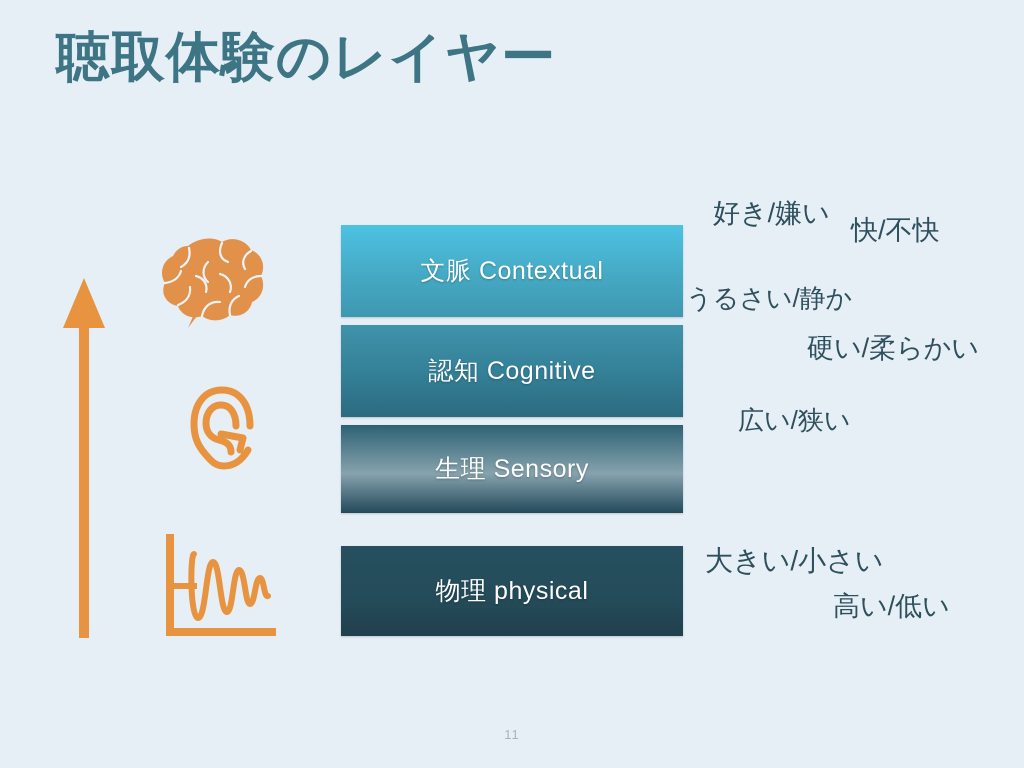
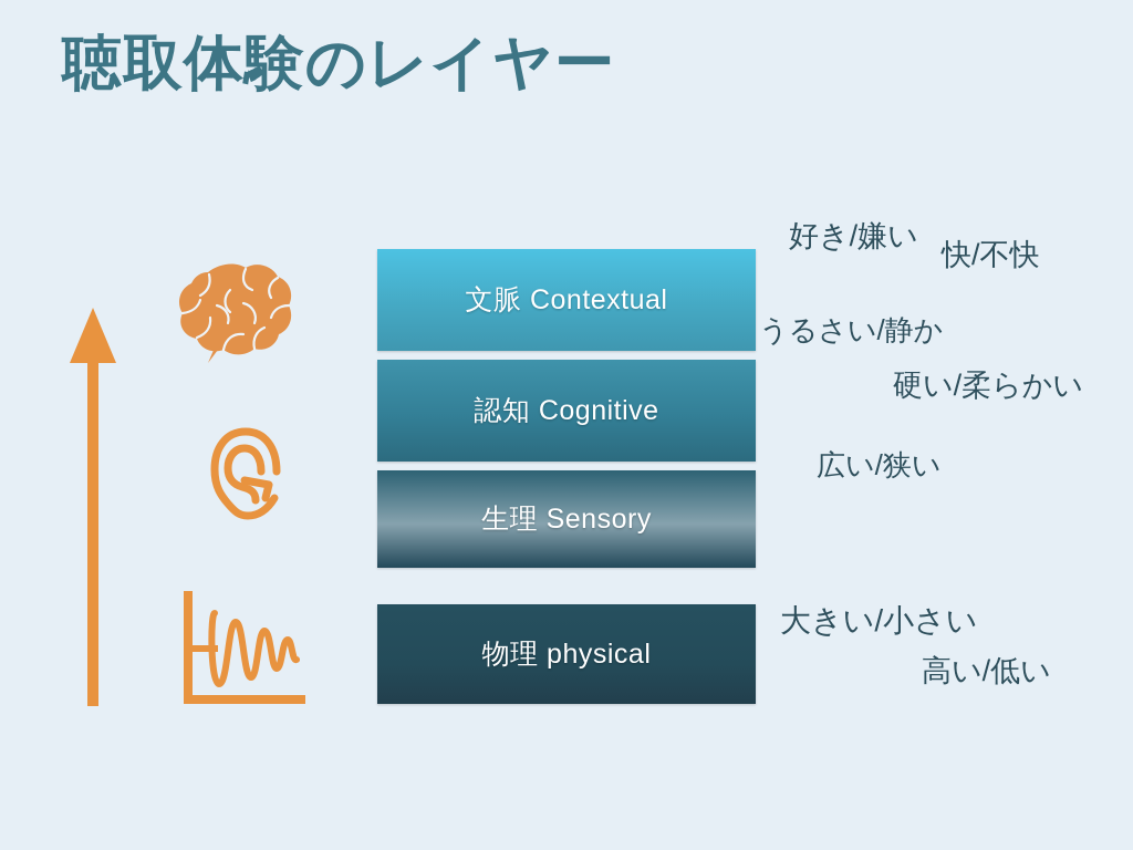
  聴取体験のレイヤー
  文脈 Contextual
  認知 Cognitive
  生理 Sensory
  物理 physical
  好き/嫌い
  快/不快
  うるさい/静か
  硬い/柔らかい
  広い/狭い
  大きい/小さい
  高い/低い
- 11
